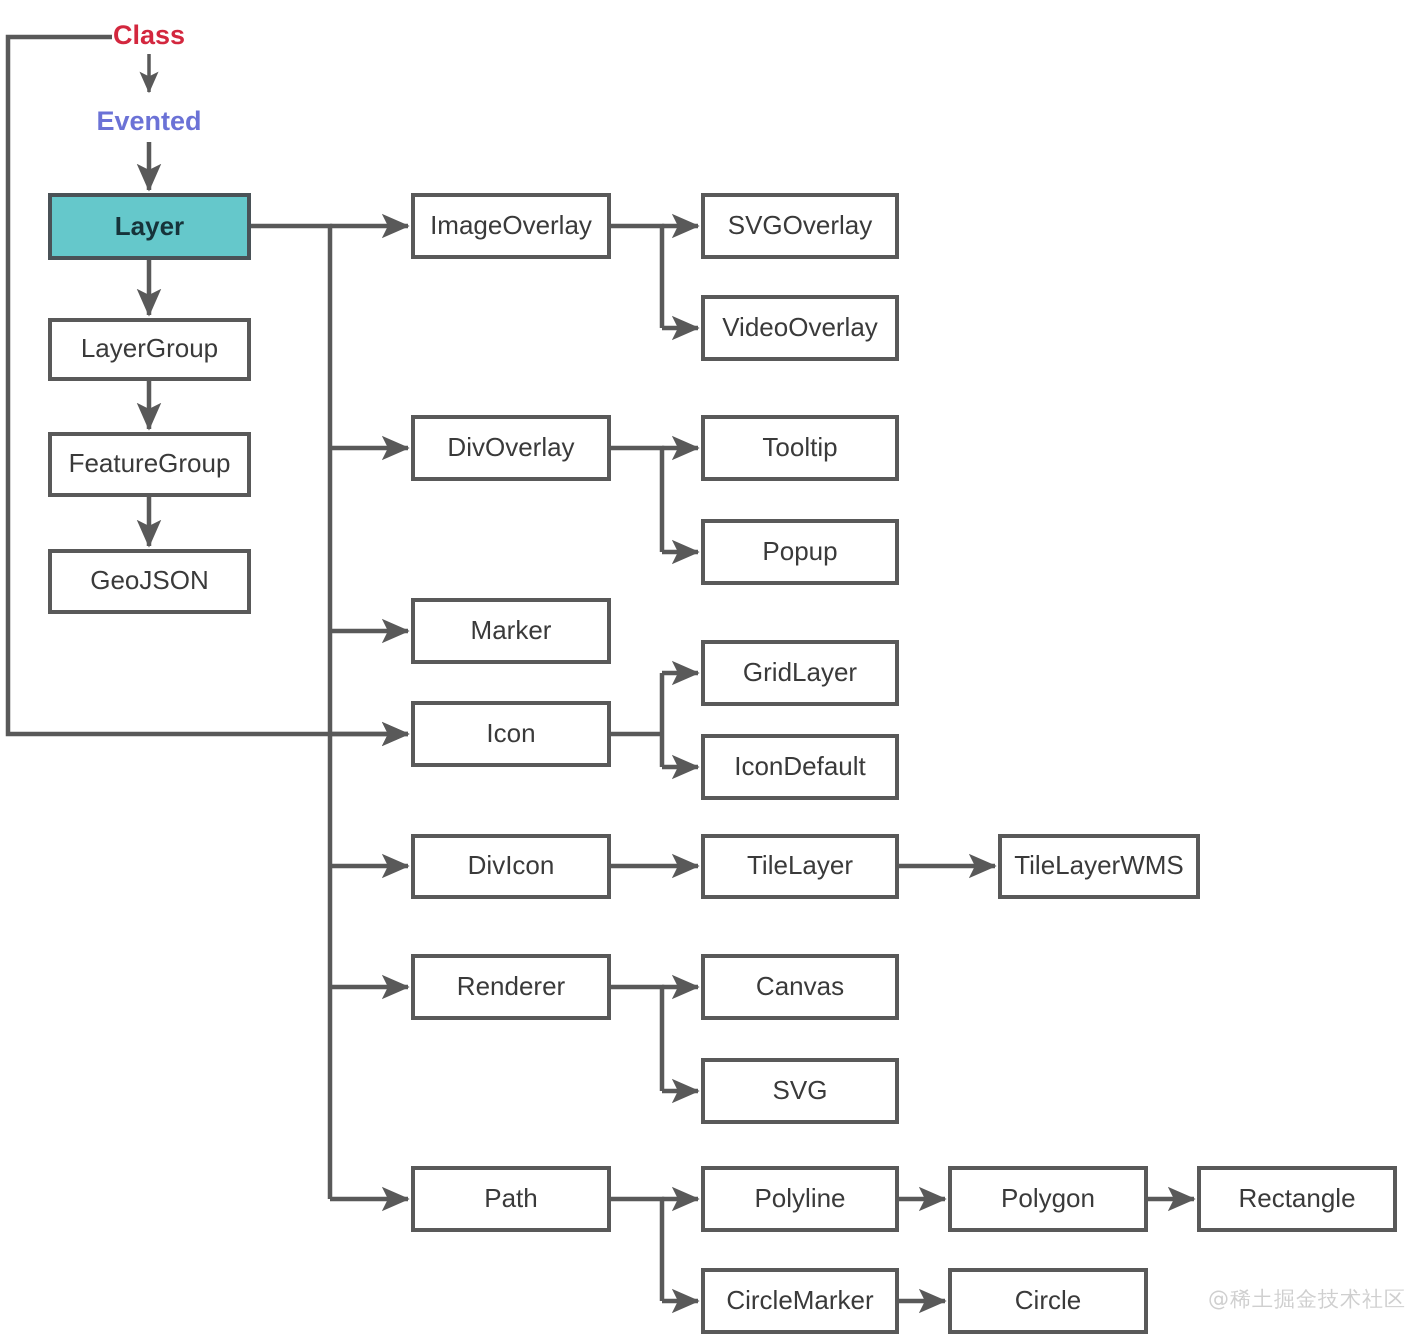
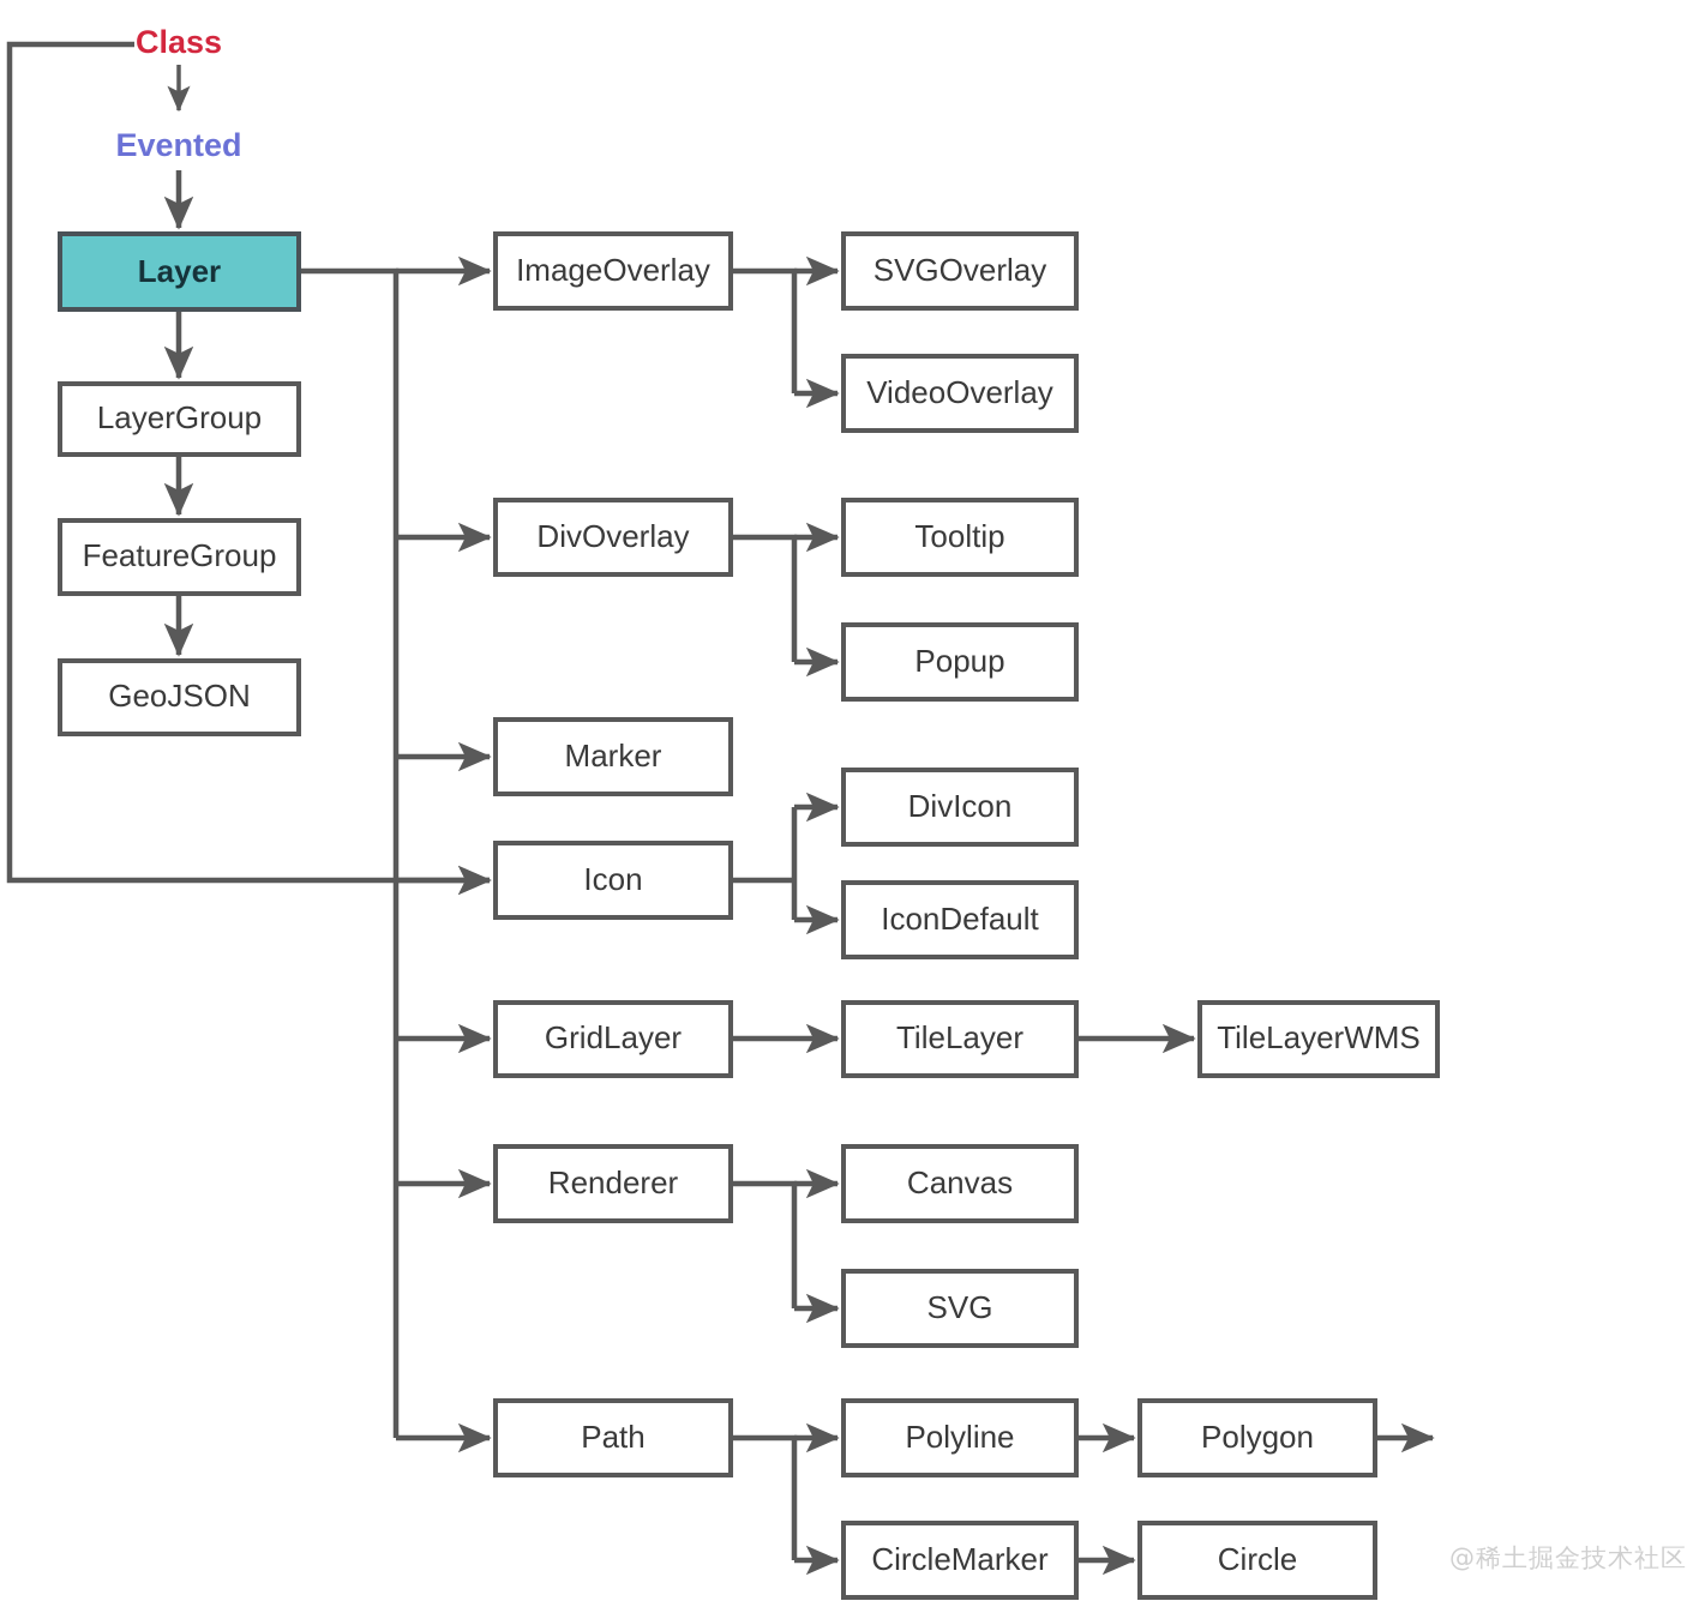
  Class
  Evented
  Layer
  LayerGroup
  FeatureGroup
  GeoJSON
  ImageOverlay
  DivOverlay
  Marker
  Icon
- DivIcon
+ GridLayer
  Renderer
  Path
  SVGOverlay
  VideoOverlay
  Tooltip
  Popup
- GridLayer
+ DivIcon
  IconDefault
  TileLayer
  Canvas
  SVG
  Polyline
  CircleMarker
  TileLayerWMS
  Polygon
  Circle
- Rectangle
  @稀土掘金技术社区
